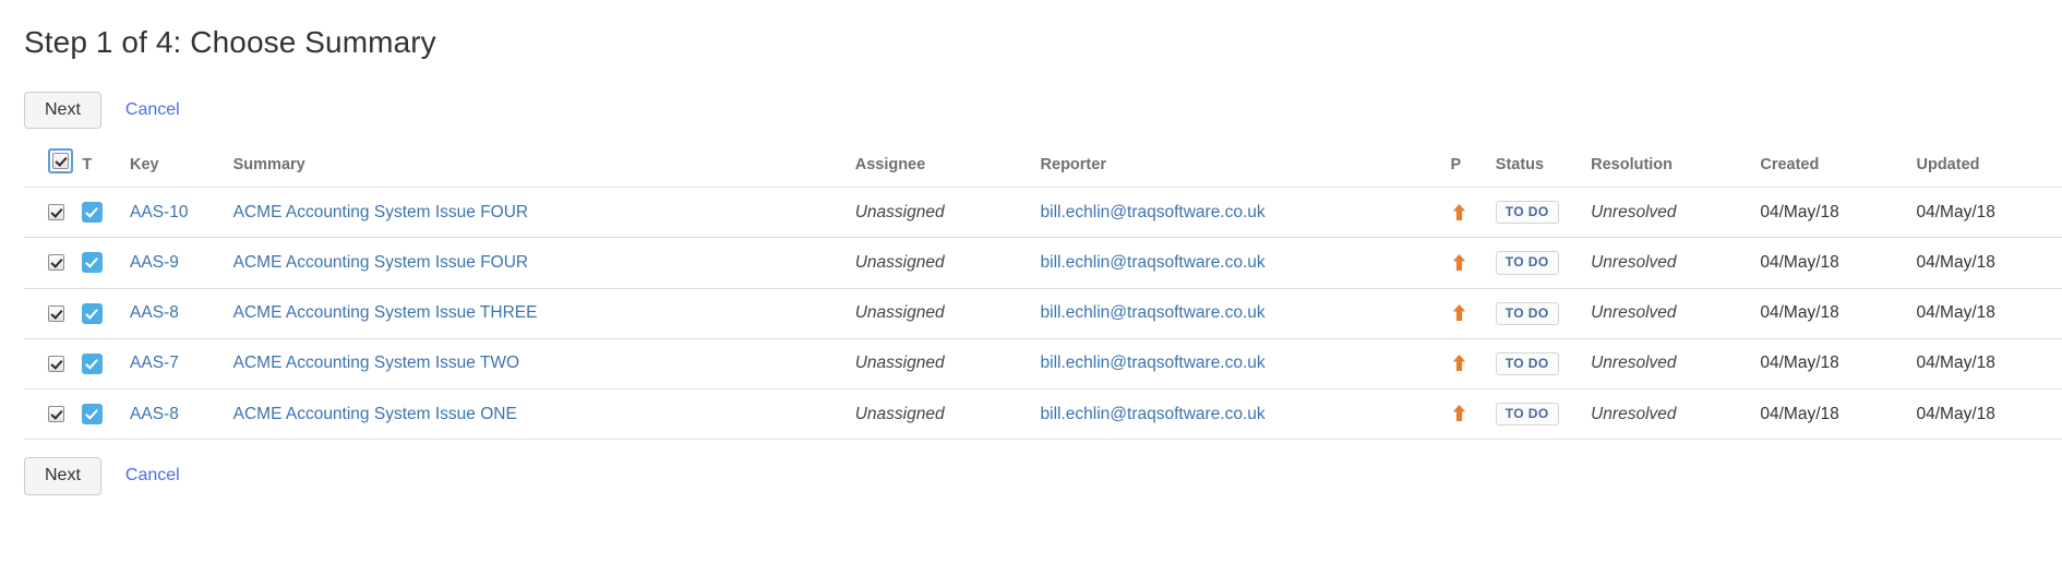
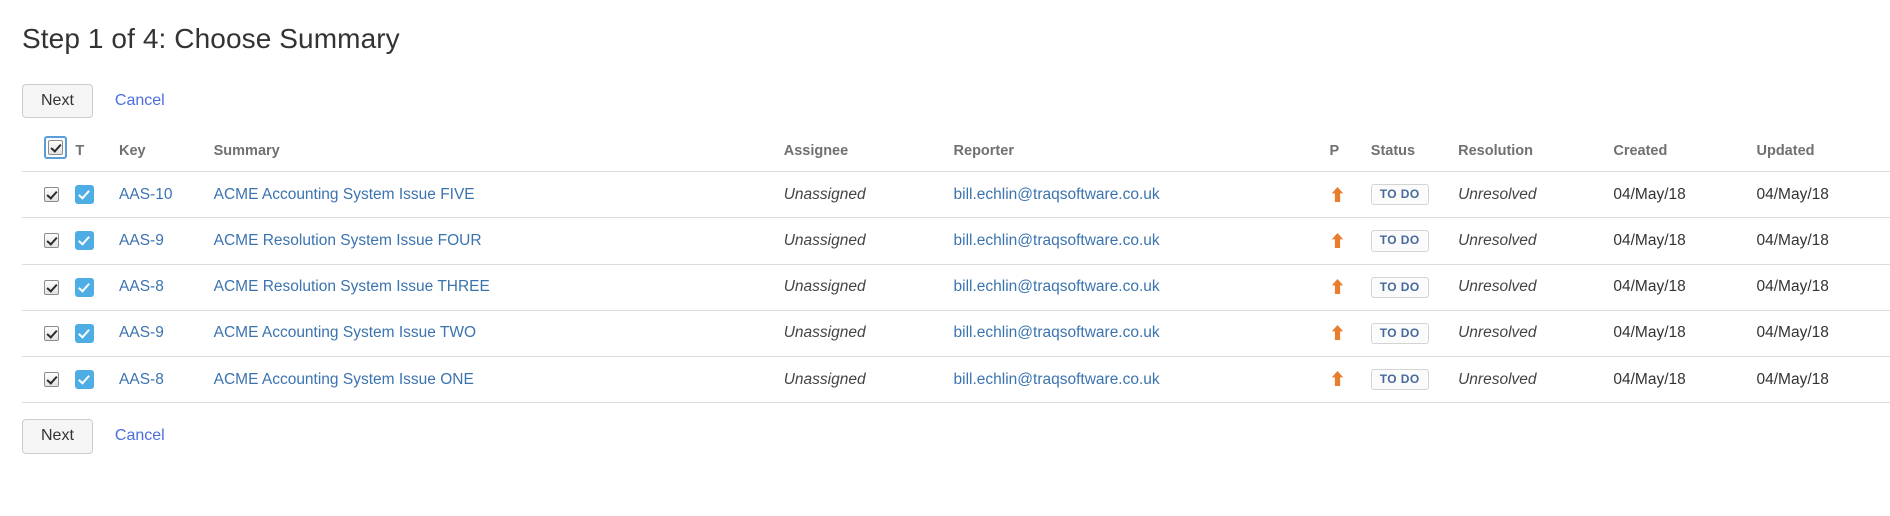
  Step 1 of 4: Choose Summary
  Next
  Cancel
  	T	Key	Summary	Assignee	Reporter	P	Status	Resolution	Created	Updated
- 		AAS-10	ACME Accounting System Issue FOUR	Unassigned	bill.echlin@traqsoftware.co.uk		TO DO	Unresolved	04/May/18	04/May/18
+ 		AAS-10	ACME Accounting System Issue FIVE	Unassigned	bill.echlin@traqsoftware.co.uk		TO DO	Unresolved	04/May/18	04/May/18
- 		AAS-9	ACME Accounting System Issue FOUR	Unassigned	bill.echlin@traqsoftware.co.uk		TO DO	Unresolved	04/May/18	04/May/18
+ 		AAS-9	ACME Resolution System Issue FOUR	Unassigned	bill.echlin@traqsoftware.co.uk		TO DO	Unresolved	04/May/18	04/May/18
- 		AAS-8	ACME Accounting System Issue THREE	Unassigned	bill.echlin@traqsoftware.co.uk		TO DO	Unresolved	04/May/18	04/May/18
+ 		AAS-8	ACME Resolution System Issue THREE	Unassigned	bill.echlin@traqsoftware.co.uk		TO DO	Unresolved	04/May/18	04/May/18
- 		AAS-7	ACME Accounting System Issue TWO	Unassigned	bill.echlin@traqsoftware.co.uk		TO DO	Unresolved	04/May/18	04/May/18
+ 		AAS-9	ACME Accounting System Issue TWO	Unassigned	bill.echlin@traqsoftware.co.uk		TO DO	Unresolved	04/May/18	04/May/18
  		AAS-8	ACME Accounting System Issue ONE	Unassigned	bill.echlin@traqsoftware.co.uk		TO DO	Unresolved	04/May/18	04/May/18
  Next
  Cancel
